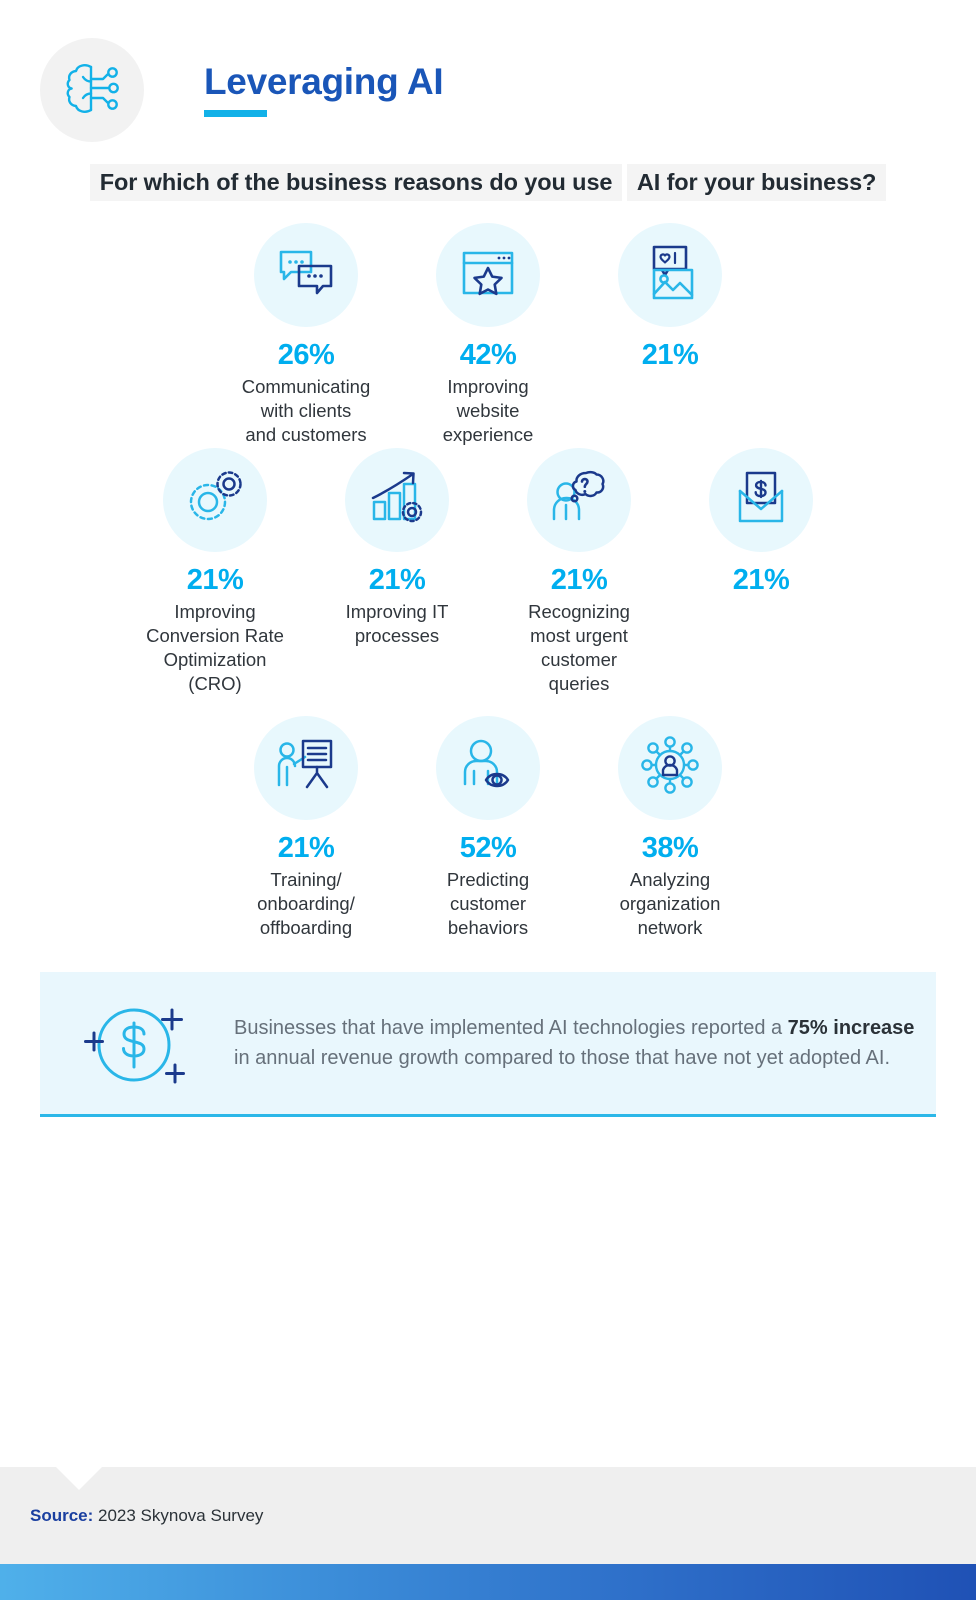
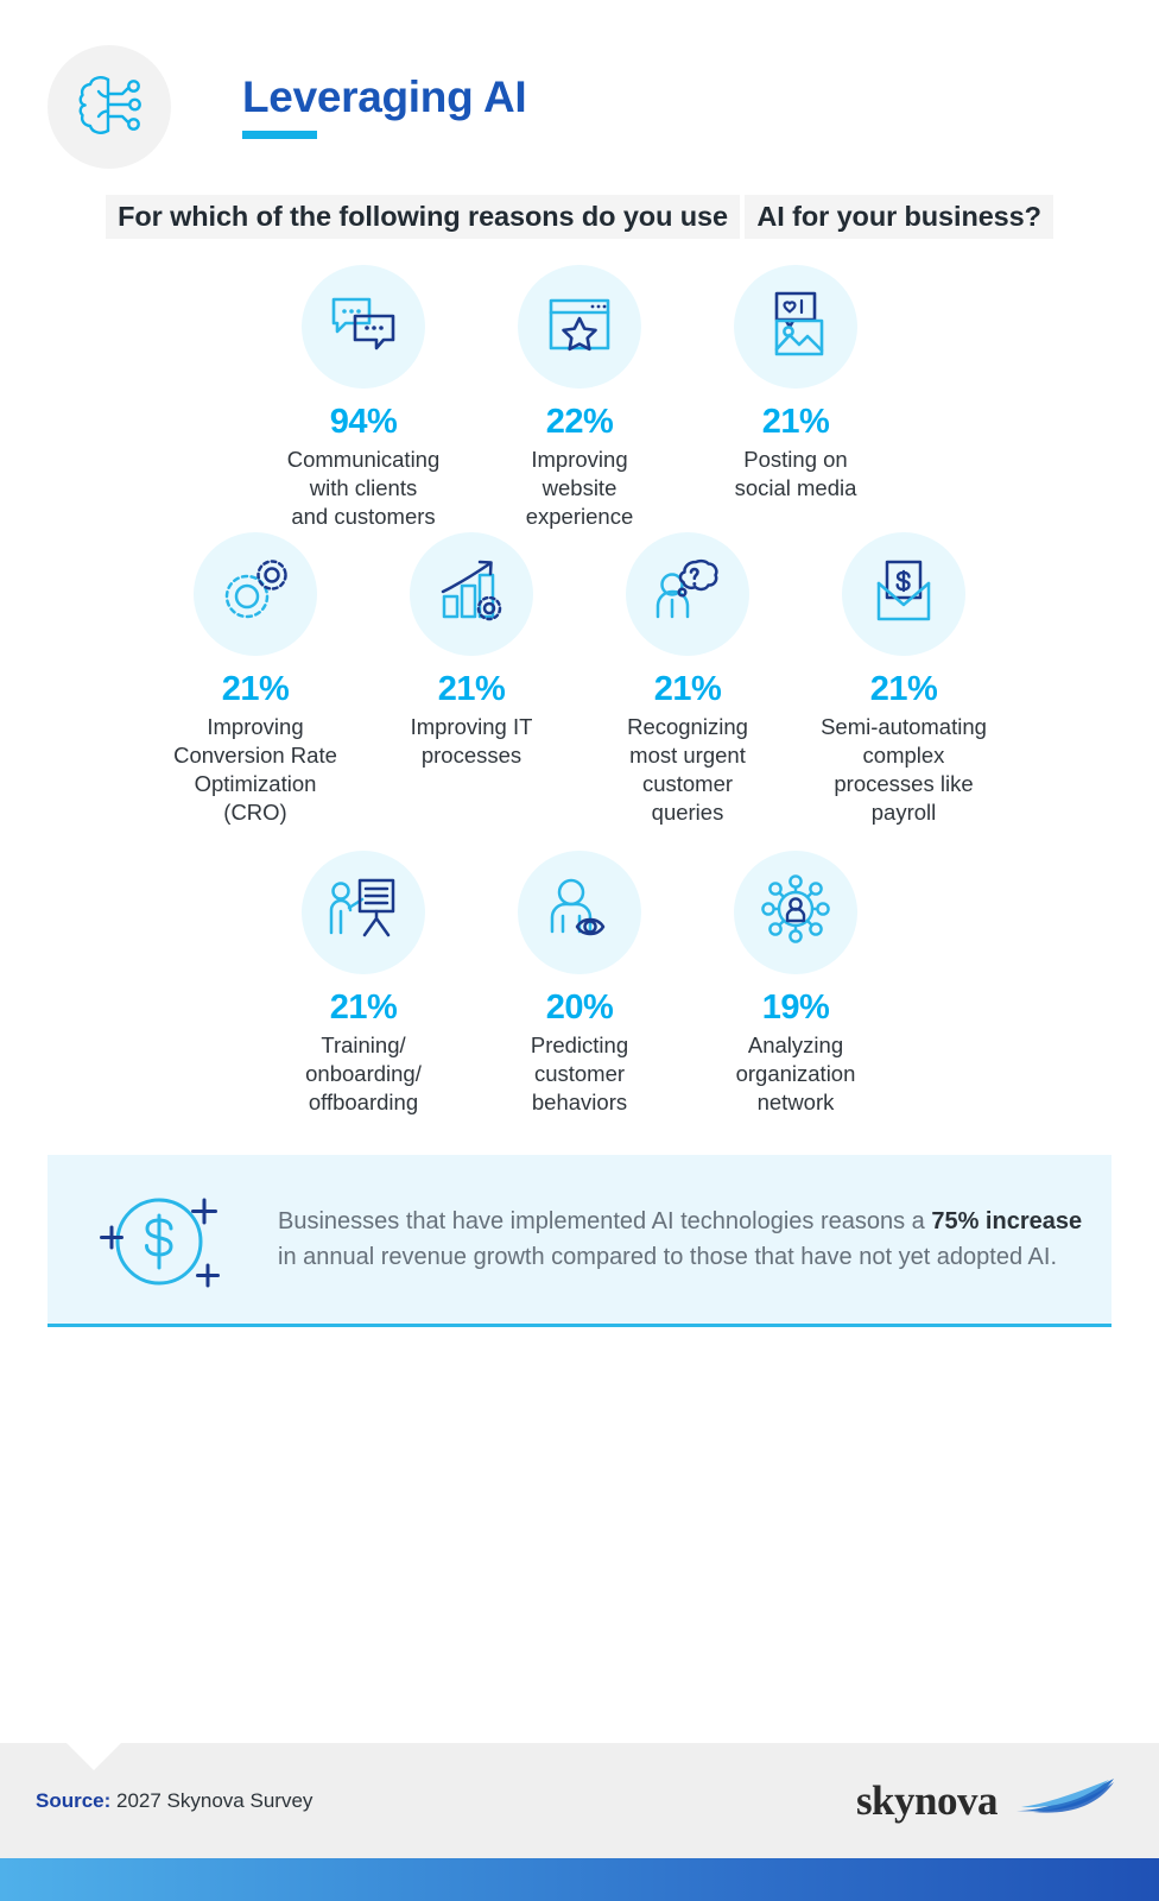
  Leveraging AI
- For which of the business reasons do you use AI for your business?
+ For which of the following reasons do you use AI for your business?
- 26%
+ 94%
  Communicating
  with clients
  and customers
- 42%
+ 22%
  Improving
  website
  experience
  21%
+ Posting on
+ social media
  21%
  Improving
  Conversion Rate
  Optimization
  (CRO)
  21%
  Improving IT
  processes
  21%
  Recognizing
  most urgent
  customer
  queries
  21%
+ Semi-automating
+ complex
+ processes like
+ payroll
  21%
  Training/
  onboarding/
  offboarding
- 52%
+ 20%
  Predicting
  customer
  behaviors
- 38%
+ 19%
  Analyzing
  organization
  network
- Businesses that have implemented AI technologies reported a 75% increase in annual revenue growth compared to those that have not yet adopted AI.
+ Businesses that have implemented AI technologies reasons a 75% increase in annual revenue growth compared to those that have not yet adopted AI.
- Source: 2023 Skynova Survey
+ Source: 2027 Skynova Survey
+ skynova
